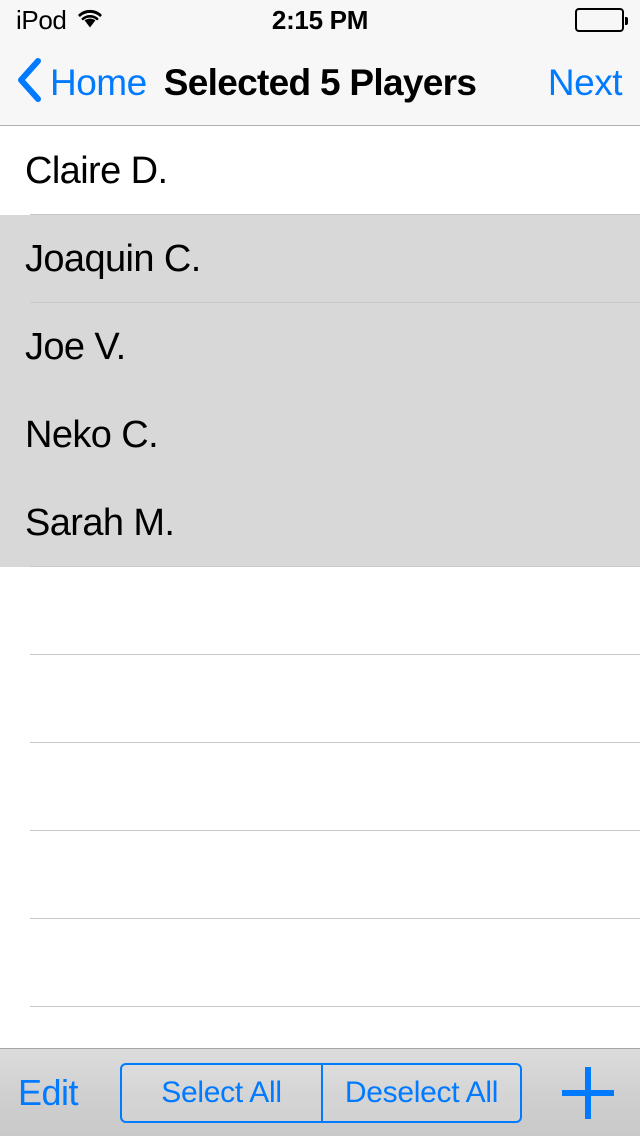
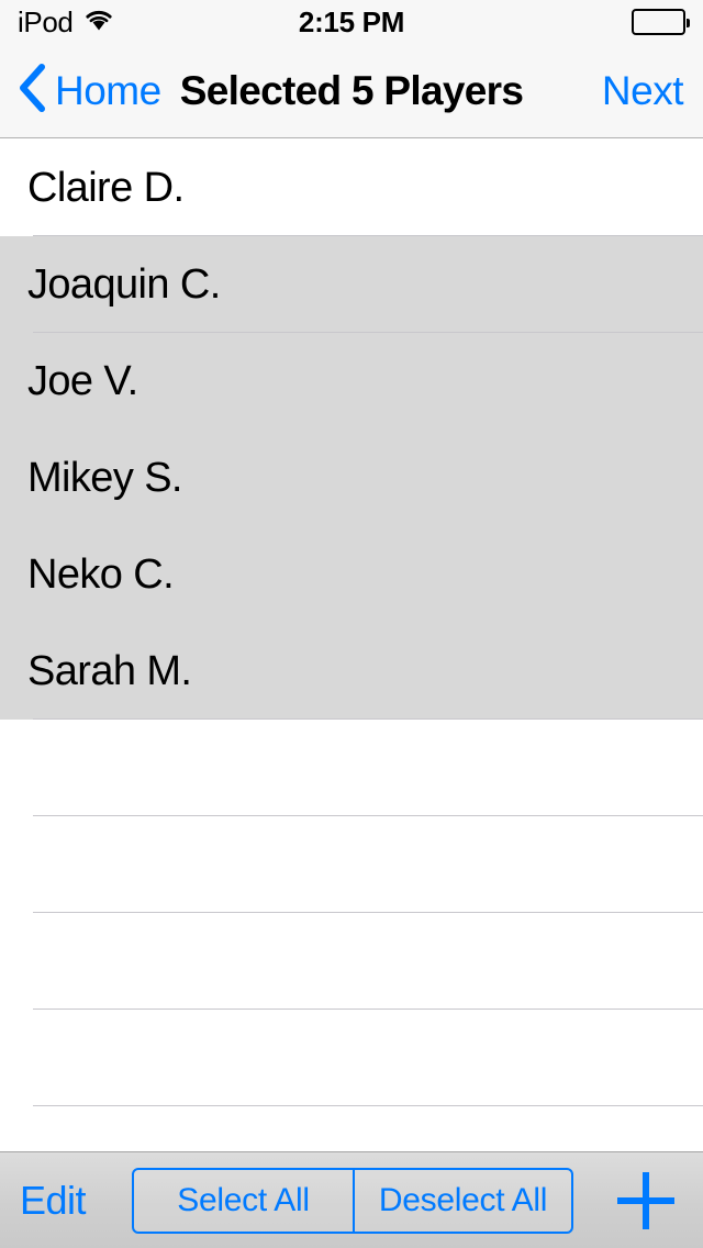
  iPod
  2:15 PM
  Home
  Selected 5 Players
  Next
  Claire D.
  Joaquin C.
  Joe V.
+ Mikey S.
  Neko C.
  Sarah M.
  Edit
  Select All
  Deselect All
